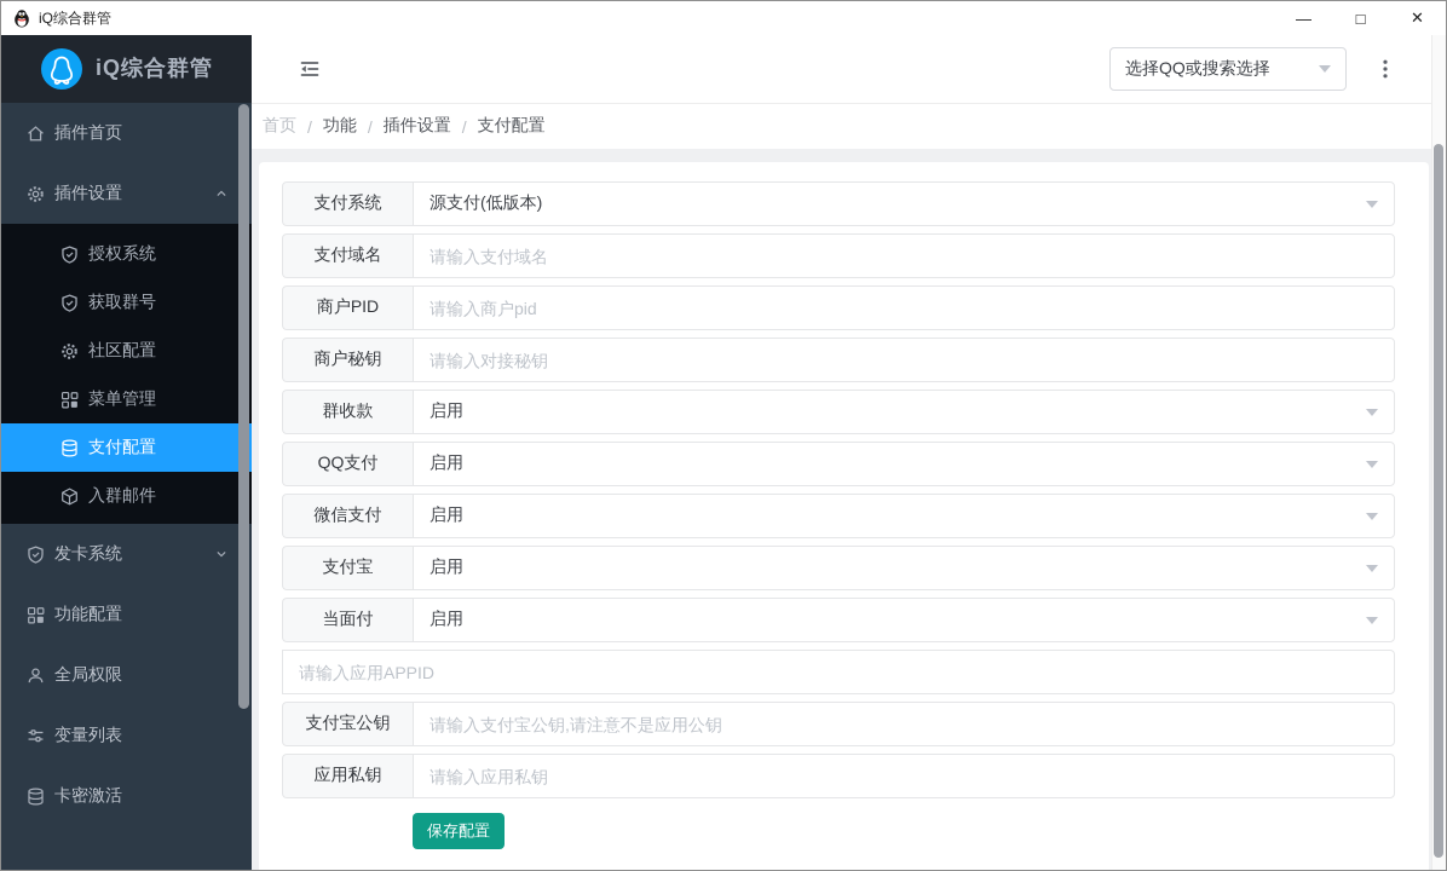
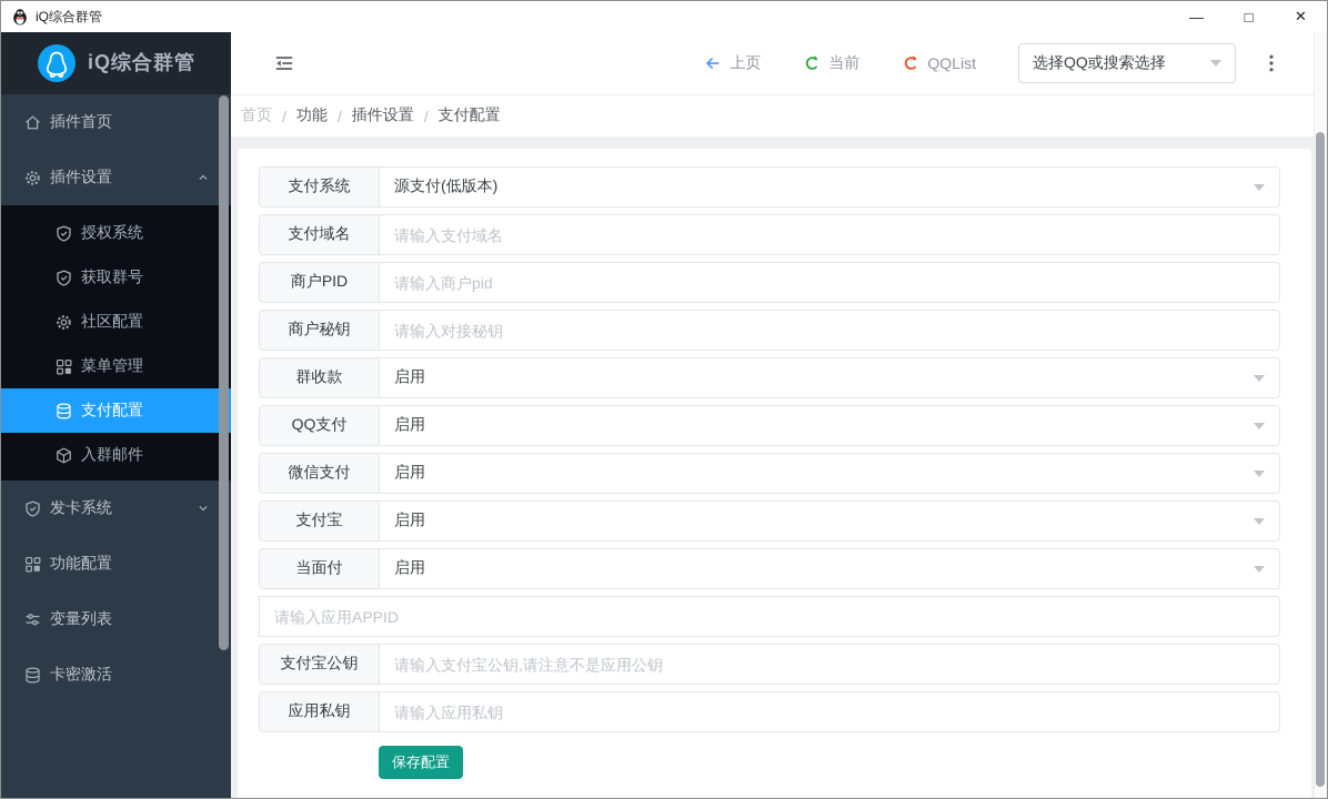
  iQ综合群管
  —
  □
  ✕
  iQ综合群管
  插件首页
  插件设置
  授权系统
  获取群号
  社区配置
  菜单管理
  支付配置
  入群邮件
  发卡系统
  功能配置
- 全局权限
  变量列表
  卡密激活
+ 上页
+ 当前
+ QQList
  选择QQ或搜索选择
  首页
  /
  功能
  /
  插件设置
  /
  支付配置
  支付系统
  源支付(低版本)
  支付域名
  请输入支付域名
  商户PID
  请输入商户pid
  商户秘钥
  请输入对接秘钥
  群收款
  启用
  QQ支付
  启用
  微信支付
  启用
  支付宝
  启用
  当面付
  启用
  请输入应用APPID
  支付宝公钥
  请输入支付宝公钥,请注意不是应用公钥
  应用私钥
  请输入应用私钥
  保存配置
